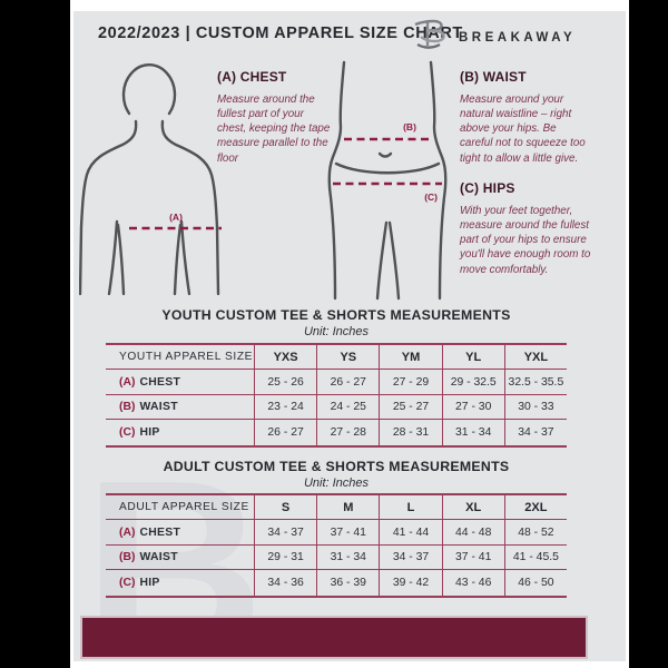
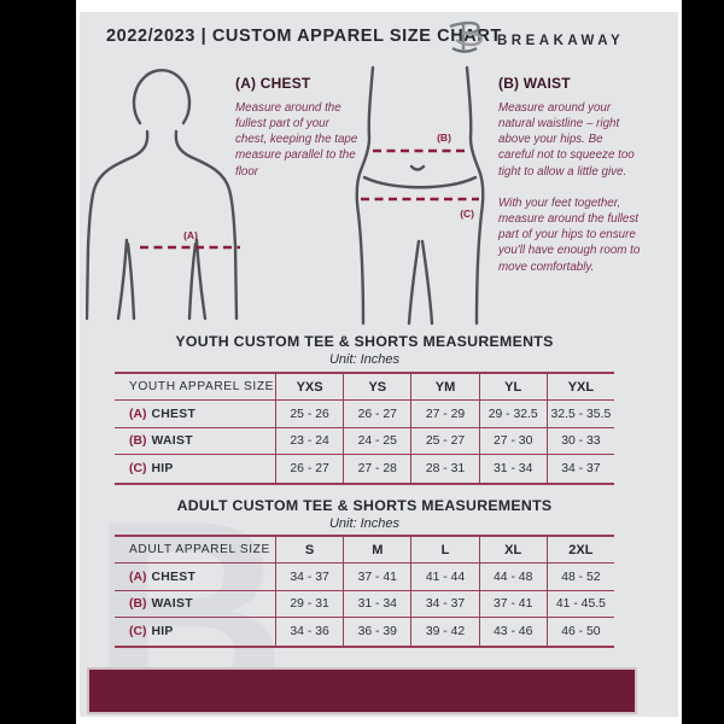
  B
  2022/2023 | CUSTOM APPAREL SIZE CHART
  BREAKAWAY
  (A)
  (B)
  (C)
  (A) CHEST
  Measure around the fullest part of your chest, keeping the tape measure parallel to the floor
  (B) WAIST
  Measure around your natural waistline – right above your hips. Be careful not to squeeze too tight to allow a little give.
- (C) HIPS
  With your feet together, measure around the fullest part of your hips to ensure you'll have enough room to move comfortably.
  YOUTH CUSTOM TEE & SHORTS MEASUREMENTS
  Unit: Inches
  YOUTH APPAREL SIZE
  YXS
  YS
  YM
  YL
  YXL
  (A)
  CHEST
  25 - 26
  26 - 27
  27 - 29
  29 - 32.5
  32.5 - 35.5
  (B)
  WAIST
  23 - 24
  24 - 25
  25 - 27
  27 - 30
  30 - 33
  (C)
  HIP
  26 - 27
  27 - 28
  28 - 31
  31 - 34
  34 - 37
  ADULT CUSTOM TEE & SHORTS MEASUREMENTS
  Unit: Inches
  ADULT APPAREL SIZE
  S
  M
  L
  XL
  2XL
  (A)
  CHEST
  34 - 37
  37 - 41
  41 - 44
  44 - 48
  48 - 52
  (B)
  WAIST
  29 - 31
  31 - 34
  34 - 37
  37 - 41
  41 - 45.5
  (C)
  HIP
  34 - 36
  36 - 39
  39 - 42
  43 - 46
  46 - 50
